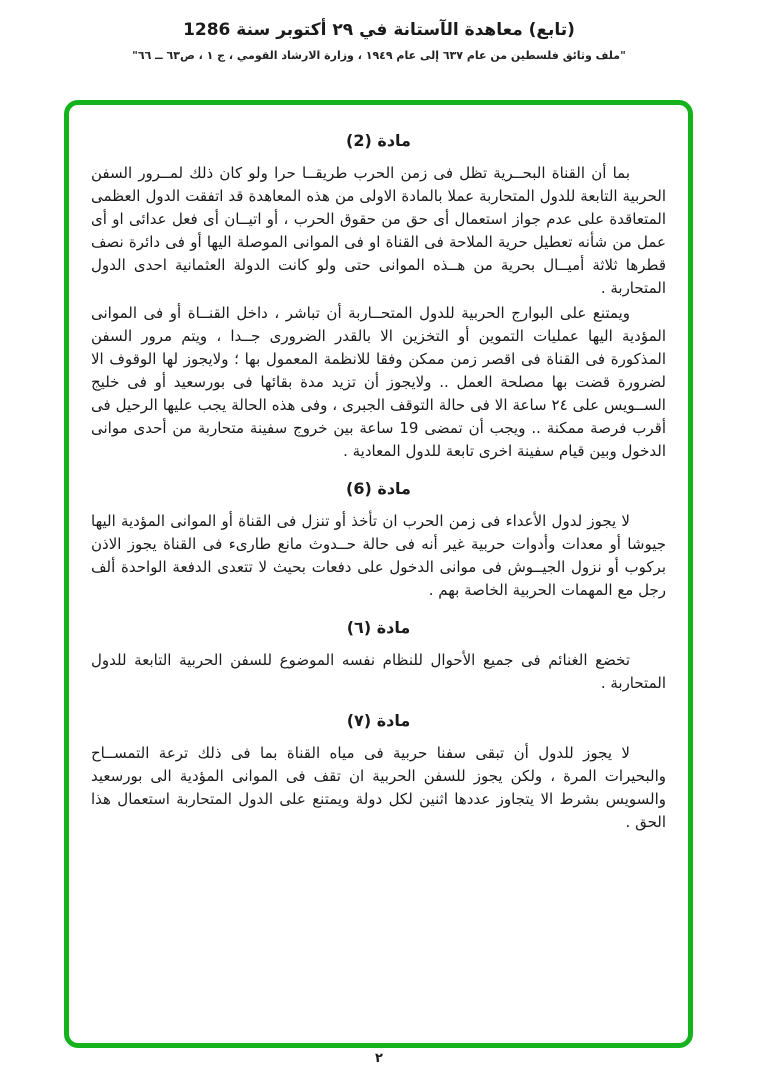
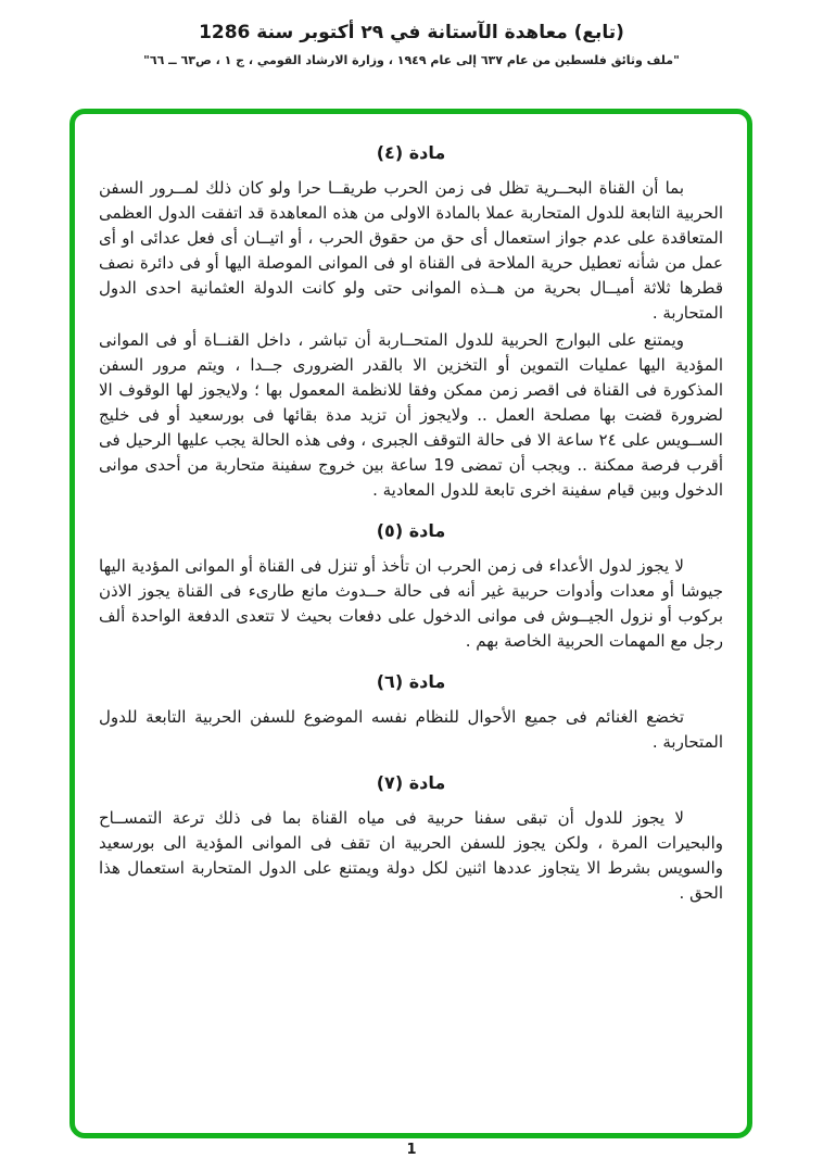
  (تابع) معاهدة الآستانة في ٢٩ أكتوبر سنة 1286
  "ملف وثائق فلسطين من عام ٦٣٧ إلى عام ١٩٤٩ ، وزارة الارشاد القومي ، ج ١ ، ص٦٣ ــ ٦٦"
- مادة (2)
+ مادة (٤)
  بما أن القناة البحــرية تظل فى زمن الحرب طريقــا حرا ولو كان ذلك لمــرور السفن الحربية التابعة للدول المتحاربة عملا بالمادة الاولى من هذه المعاهدة قد اتفقت الدول العظمى المتعاقدة على عدم جواز استعمال أى حق من حقوق الحرب ، أو اتيــان أى فعل عدائى او أى عمل من شأنه تعطيل حرية الملاحة فى القناة او فى الموانى الموصلة اليها أو فى دائرة نصف قطرها ثلاثة أميــال بحرية من هــذه الموانى حتى ولو كانت الدولة العثمانية احدى الدول المتحاربة .
  ويمتنع على البوارج الحربية للدول المتحــاربة أن تباشر ، داخل القنــاة أو فى الموانى المؤدية اليها عمليات التموين أو التخزين الا بالقدر الضرورى جــدا ، ويتم مرور السفن المذكورة فى القناة فى اقصر زمن ممكن وفقا للانظمة المعمول بها ؛ ولايجوز لها الوقوف الا لضرورة قضت بها مصلحة العمل .. ولايجوز أن تزيد مدة بقائها فى بورسعيد أو فى خليج الســويس على ٢٤ ساعة الا فى حالة التوقف الجبرى ، وفى هذه الحالة يجب عليها الرحيل فى أقرب فرصة ممكنة .. ويجب أن تمضى 19 ساعة بين خروج سفينة متحاربة من أحدى موانى الدخول وبين قيام سفينة اخرى تابعة للدول المعادية .
- مادة (6)
+ مادة (٥)
  لا يجوز لدول الأعداء فى زمن الحرب ان تأخذ أو تنزل فى القناة أو الموانى المؤدية اليها جيوشا أو معدات وأدوات حربية غير أنه فى حالة حــدوث مانع طارىء فى القناة يجوز الاذن بركوب أو نزول الجيــوش فى موانى الدخول على دفعات بحيث لا تتعدى الدفعة الواحدة ألف رجل مع المهمات الحربية الخاصة بهم .
  مادة (٦)
  تخضع الغنائم فى جميع الأحوال للنظام نفسه الموضوع للسفن الحربية التابعة للدول المتحاربة .
  مادة (٧)
  لا يجوز للدول أن تبقى سفنا حربية فى مياه القناة بما فى ذلك ترعة التمســاح والبحيرات المرة ، ولكن يجوز للسفن الحربية ان تقف فى الموانى المؤدية الى بورسعيد والسويس بشرط الا يتجاوز عددها اثنين لكل دولة ويمتنع على الدول المتحاربة استعمال هذا الحق .
- ٢
+ 1
